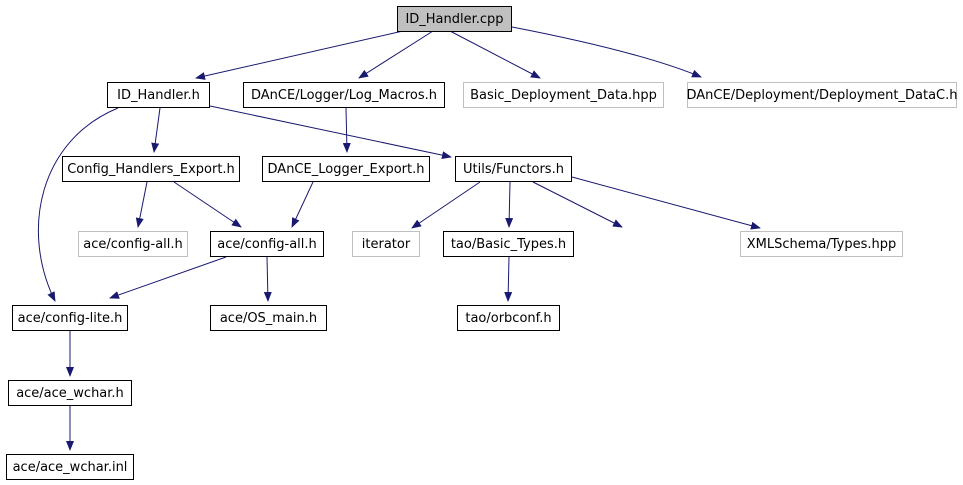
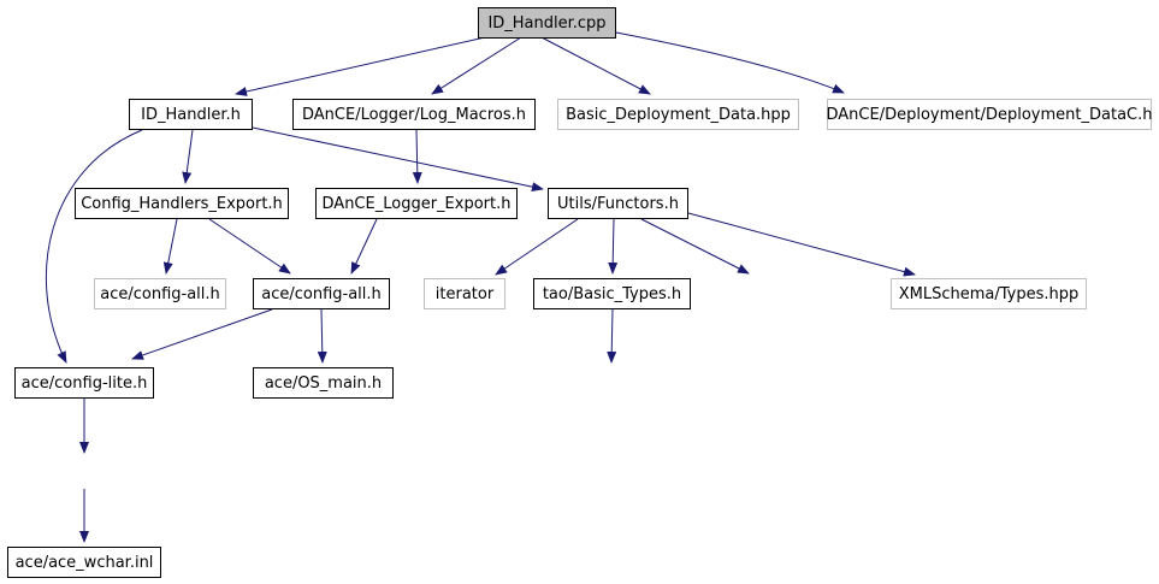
  ID_Handler.cpp
  ID_Handler.h
  DAnCE/Logger/Log_Macros.h
  Basic_Deployment_Data.hpp
  DAnCE/Deployment/Deployment_DataC.h
  Config_Handlers_Export.h
  DAnCE_Logger_Export.h
  Utils/Functors.h
  ace/config-all.h
  ace/config-all.h
  iterator
  tao/Basic_Types.h
  XMLSchema/Types.hpp
  ace/config-lite.h
  ace/OS_main.h
- tao/orbconf.h
- ace/ace_wchar.h
  ace/ace_wchar.inl
